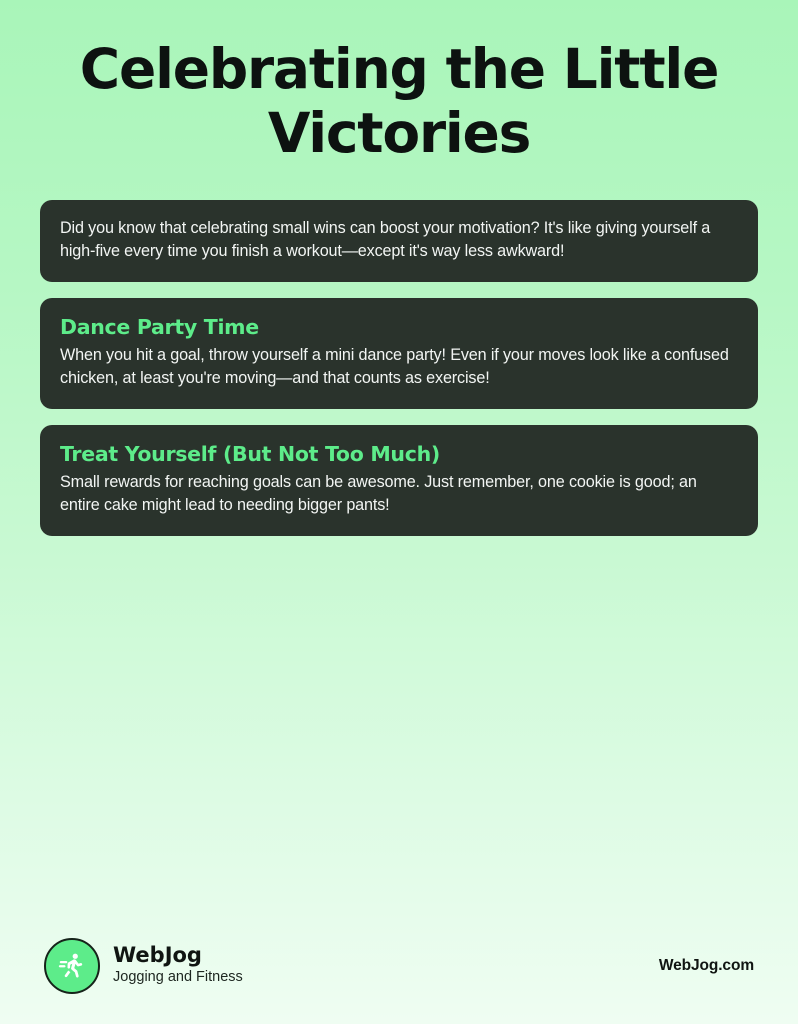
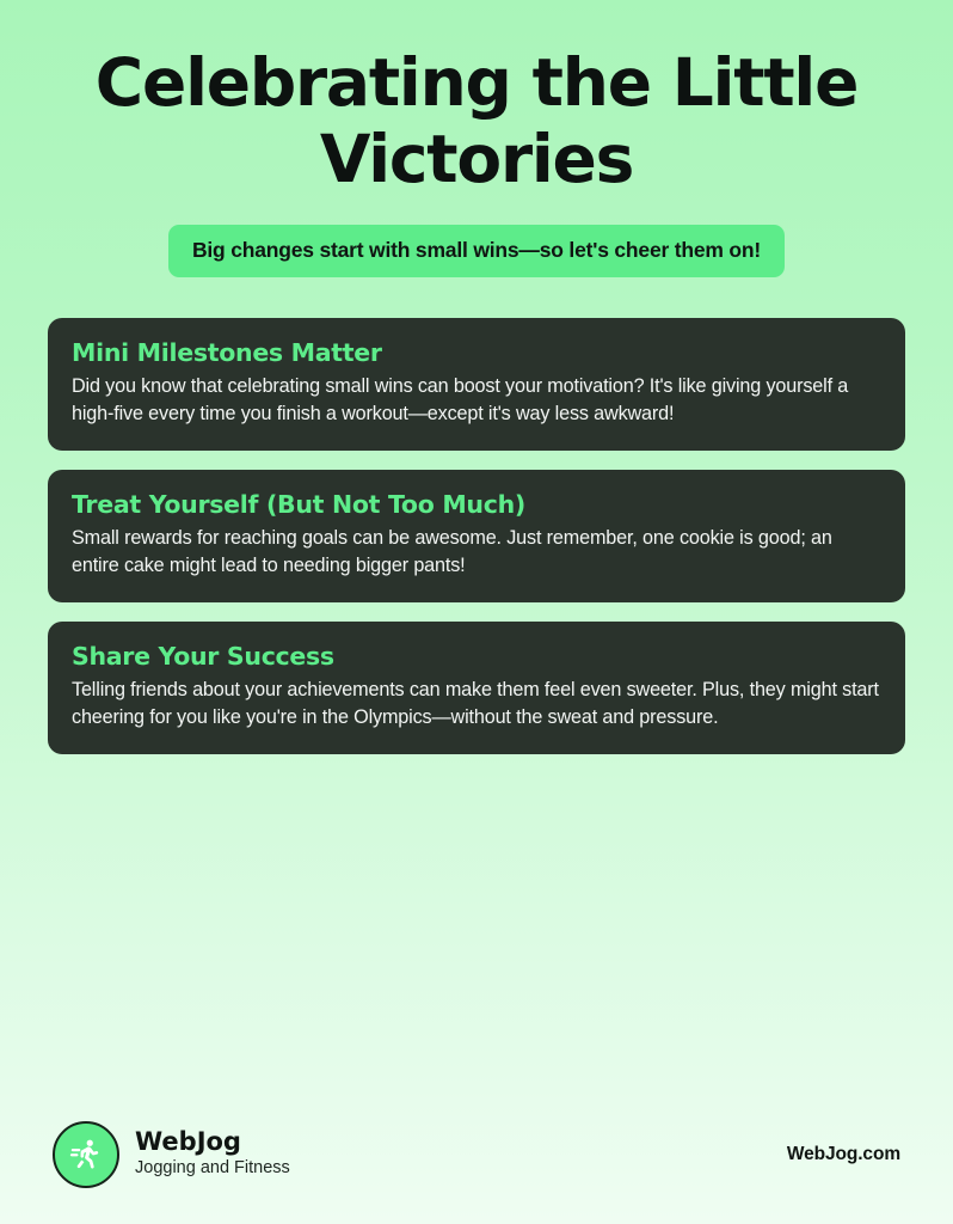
  Celebrating the Little Victories
+ Big changes start with small wins—so let's cheer them on!
+ Mini Milestones Matter
  Did you know that celebrating small wins can boost your motivation? It's like giving yourself a high-five every time you finish a workout—except it's way less awkward!
- Dance Party Time
- When you hit a goal, throw yourself a mini dance party! Even if your moves look like a confused chicken, at least you're moving—and that counts as exercise!
  Treat Yourself (But Not Too Much)
  Small rewards for reaching goals can be awesome. Just remember, one cookie is good; an entire cake might lead to needing bigger pants!
+ Share Your Success
+ Telling friends about your achievements can make them feel even sweeter. Plus, they might start cheering for you like you're in the Olympics—without the sweat and pressure.
  WebJog
  Jogging and Fitness
  WebJog.com
